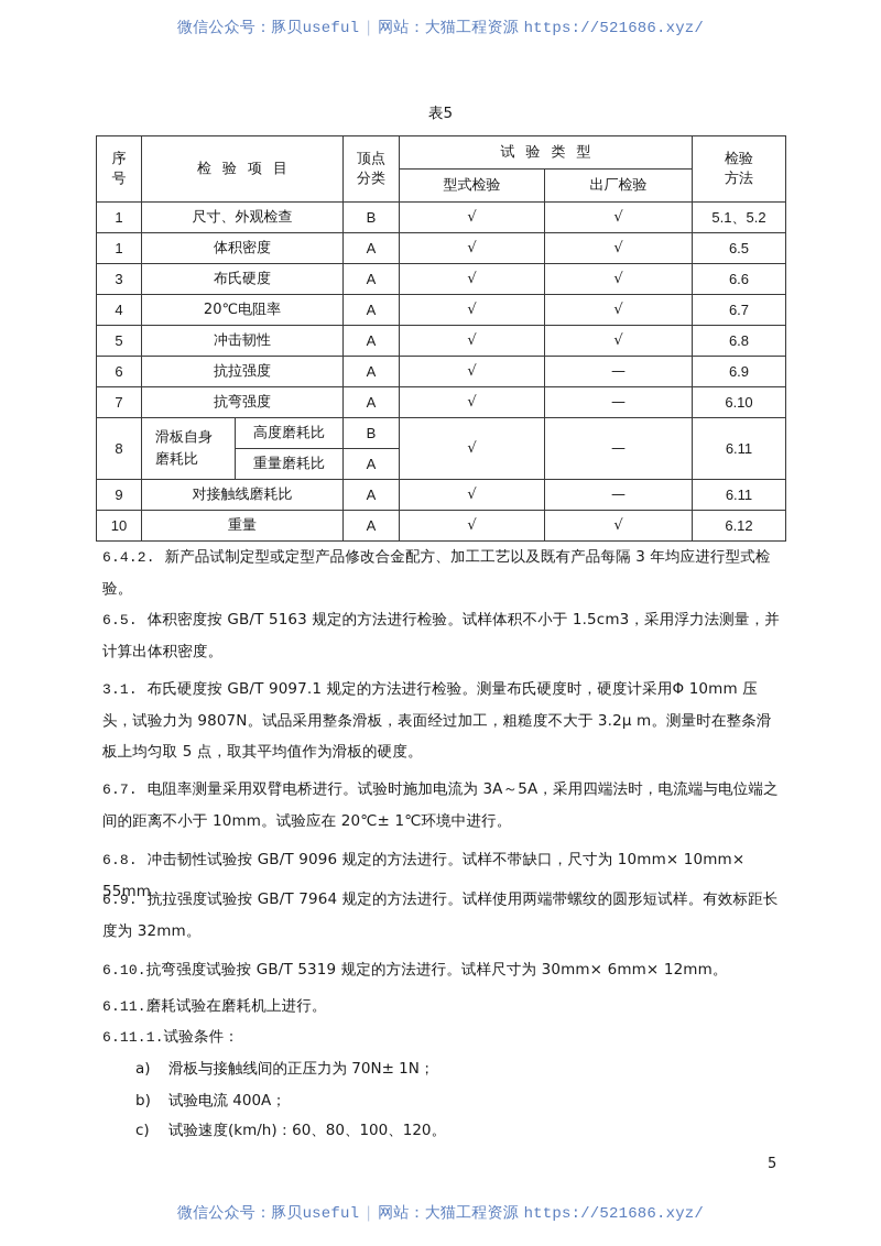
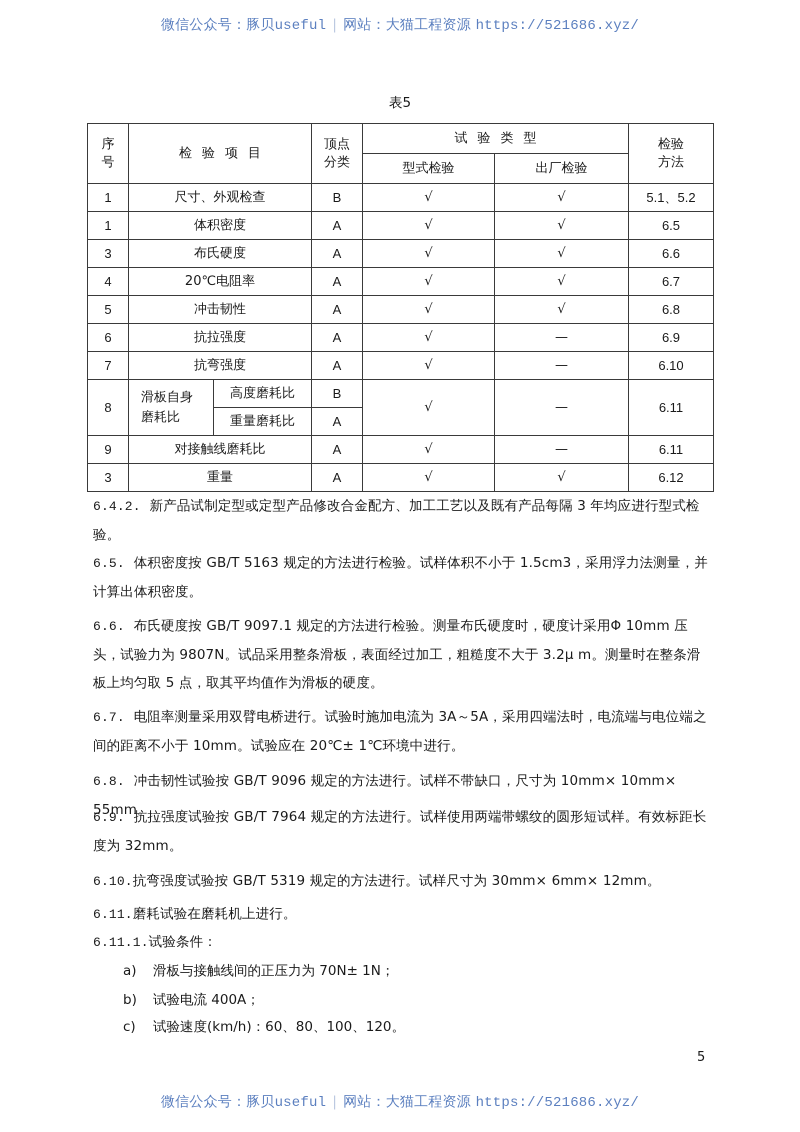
  微信公众号：豚贝useful | 网站：大猫工程资源 https://521686.xyz/
  表5
  序号	检验项目	顶点分类	试验类型	检验方法
  型式检验	出厂检验
  1	尺寸、外观检查	B	√	√	5.1、5.2
  1	体积密度	A	√	√	6.5
  3	布氏硬度	A	√	√	6.6
  4	20℃电阻率	A	√	√	6.7
  5	冲击韧性	A	√	√	6.8
  6	抗拉强度	A	√	—	6.9
  7	抗弯强度	A	√	—	6.10
  8	滑板自身磨耗比	高度磨耗比	B	√	—	6.11
  重量磨耗比	A
  9	对接触线磨耗比	A	√	—	6.11
- 10	重量	A	√	√	6.12
+ 3	重量	A	√	√	6.12
  6.4.2. 新产品试制定型或定型产品修改合金配方、加工工艺以及既有产品每隔 3 年均应进行型式检验。
  6.5. 体积密度按 GB/T 5163 规定的方法进行检验。试样体积不小于 1.5cm3，采用浮力法测量，并计算出体积密度。
- 3.1. 布氏硬度按 GB/T 9097.1 规定的方法进行检验。测量布氏硬度时，硬度计采用Φ 10mm 压头，试验力为 9807N。试品采用整条滑板，表面经过加工，粗糙度不大于 3.2μ m。测量时在整条滑板上均匀取 5 点，取其平均值作为滑板的硬度。
+ 6.6. 布氏硬度按 GB/T 9097.1 规定的方法进行检验。测量布氏硬度时，硬度计采用Φ 10mm 压头，试验力为 9807N。试品采用整条滑板，表面经过加工，粗糙度不大于 3.2μ m。测量时在整条滑板上均匀取 5 点，取其平均值作为滑板的硬度。
  6.7. 电阻率测量采用双臂电桥进行。试验时施加电流为 3A～5A，采用四端法时，电流端与电位端之间的距离不小于 10mm。试验应在 20℃± 1℃环境中进行。
  6.8. 冲击韧性试验按 GB/T 9096 规定的方法进行。试样不带缺口，尺寸为 10mm× 10mm× 55mm。
  6.9. 抗拉强度试验按 GB/T 7964 规定的方法进行。试样使用两端带螺纹的圆形短试样。有效标距长度为 32mm。
  6.10.抗弯强度试验按 GB/T 5319 规定的方法进行。试样尺寸为 30mm× 6mm× 12mm。
  6.11.磨耗试验在磨耗机上进行。
  6.11.1.试验条件：
  a) 滑板与接触线间的正压力为 70N± 1N；
  b) 试验电流 400A；
  c) 试验速度(km/h)：60、80、100、120。
  5
  微信公众号：豚贝useful | 网站：大猫工程资源 https://521686.xyz/
